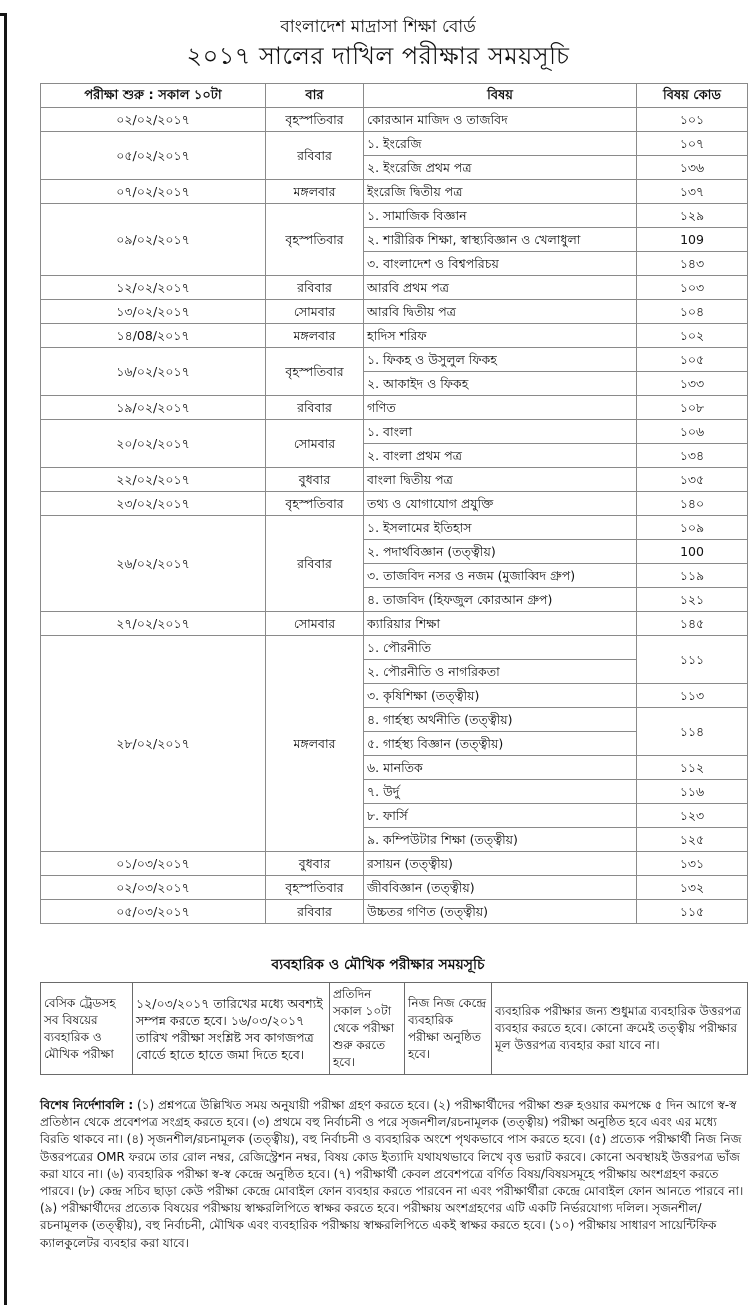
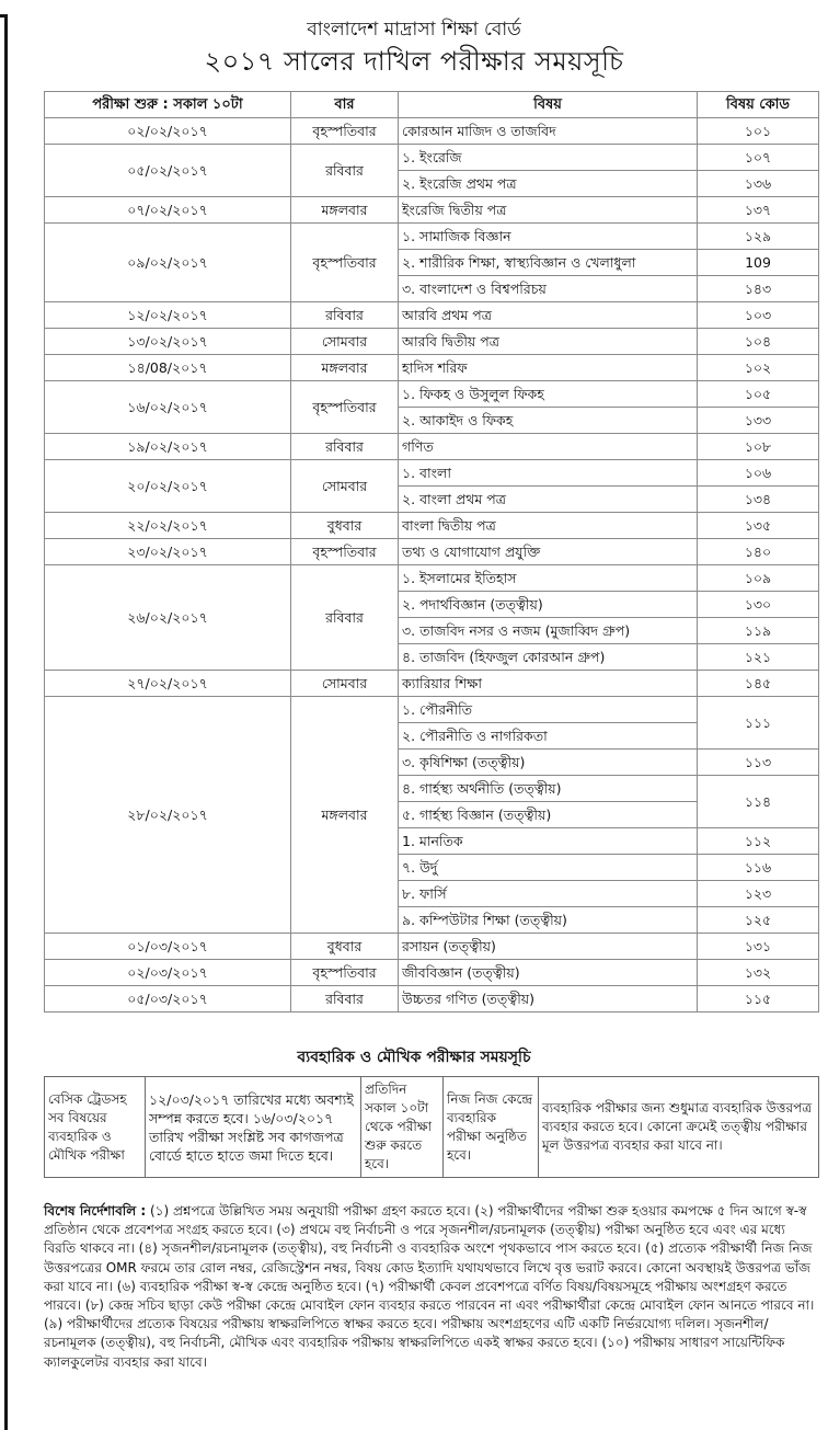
  বাংলাদেশ মাদ্রাসা শিক্ষা বোর্ড
  ২০১৭ সালের দাখিল পরীক্ষার সময়সূচি
  পরীক্ষা শুরু : সকাল ১০টা	বার	বিষয়	বিষয় কোড
  ০২/০২/২০১৭	বৃহস্পতিবার	কোরআন মাজিদ ও তাজবিদ	১০১
  ০৫/০২/২০১৭	রবিবার	১. ইংরেজি	১০৭
  ২. ইংরেজি প্রথম পত্র	১৩৬
  ০৭/০২/২০১৭	মঙ্গলবার	ইংরেজি দ্বিতীয় পত্র	১৩৭
  ০৯/০২/২০১৭	বৃহস্পতিবার	১. সামাজিক বিজ্ঞান	১২৯
  ২. শারীরিক শিক্ষা, স্বাস্থ্যবিজ্ঞান ও খেলাধুলা	109
  ৩. বাংলাদেশ ও বিশ্বপরিচয়	১৪৩
  ১২/০২/২০১৭	রবিবার	আরবি প্রথম পত্র	১০৩
  ১৩/০২/২০১৭	সোমবার	আরবি দ্বিতীয় পত্র	১০৪
  ১৪/08/২০১৭	মঙ্গলবার	হাদিস শরিফ	১০২
  ১৬/০২/২০১৭	বৃহস্পতিবার	১. ফিকহ ও উসুলুল ফিকহ	১০৫
  ২. আকাইদ ও ফিকহ	১৩৩
  ১৯/০২/২০১৭	রবিবার	গণিত	১০৮
  ২০/০২/২০১৭	সোমবার	১. বাংলা	১০৬
  ২. বাংলা প্রথম পত্র	১৩৪
  ২২/০২/২০১৭	বুধবার	বাংলা দ্বিতীয় পত্র	১৩৫
  ২৩/০২/২০১৭	বৃহস্পতিবার	তথ্য ও যোগাযোগ প্রযুক্তি	১৪০
  ২৬/০২/২০১৭	রবিবার	১. ইসলামের ইতিহাস	১০৯
- ২. পদার্থবিজ্ঞান (তত্ত্বীয়)	100
+ ২. পদার্থবিজ্ঞান (তত্ত্বীয়)	১৩০
  ৩. তাজবিদ নসর ও নজম (মুজাব্বিদ গ্রুপ)	১১৯
  ৪. তাজবিদ (হিফজুল কোরআন গ্রুপ)	১২১
  ২৭/০২/২০১৭	সোমবার	ক্যারিয়ার শিক্ষা	১৪৫
  ২৮/০২/২০১৭	মঙ্গলবার	১. পৌরনীতি	১১১
  ২. পৌরনীতি ও নাগরিকতা
  ৩. কৃষিশিক্ষা (তত্ত্বীয়)	১১৩
  ৪. গার্হস্থ্য অর্থনীতি (তত্ত্বীয়)	১১৪
  ৫. গার্হস্থ্য বিজ্ঞান (তত্ত্বীয়)
- ৬. মানতিক	১১২
+ 1. মানতিক	১১২
  ৭. উর্দু	১১৬
  ৮. ফার্সি	১২৩
  ৯. কম্পিউটার শিক্ষা (তত্ত্বীয়)	১২৫
  ০১/০৩/২০১৭	বুধবার	রসায়ন (তত্ত্বীয়)	১৩১
  ০২/০৩/২০১৭	বৃহস্পতিবার	জীববিজ্ঞান (তত্ত্বীয়)	১৩২
  ০৫/০৩/২০১৭	রবিবার	উচ্চতর গণিত (তত্ত্বীয়)	১১৫
  ব্যবহারিক ও মৌখিক পরীক্ষার সময়সূচি
  বেসিক ট্রেডসহ সব বিষয়ের ব্যবহারিক ও মৌখিক পরীক্ষা	১২/০৩/২০১৭ তারিখের মধ্যে অবশ্যই সম্পন্ন করতে হবে। ১৬/০৩/২০১৭ তারিখ পরীক্ষা সংশ্লিষ্ট সব কাগজপত্র বোর্ডে হাতে হাতে জমা দিতে হবে।	প্রতিদিন সকাল ১০টা থেকে পরীক্ষা শুরু করতে হবে।	নিজ নিজ কেন্দ্রে ব্যবহারিক পরীক্ষা অনুষ্ঠিত হবে।	ব্যবহারিক পরীক্ষার জন্য শুধুমাত্র ব্যবহারিক উত্তরপত্র ব্যবহার করতে হবে। কোনো ক্রমেই তত্ত্বীয় পরীক্ষার মূল উত্তরপত্র ব্যবহার করা যাবে না।
  বিশেষ নির্দেশাবলি : (১) প্রশ্নপত্রে উল্লিখিত সময় অনুযায়ী পরীক্ষা গ্রহণ করতে হবে। (২) পরীক্ষার্থীদের পরীক্ষা শুরু হওয়ার কমপক্ষে ৫ দিন আগে স্ব-স্ব প্রতিষ্ঠান থেকে প্রবেশপত্র সংগ্রহ করতে হবে। (৩) প্রথমে বহু নির্বাচনী ও পরে সৃজনশীল/রচনামূলক (তত্ত্বীয়) পরীক্ষা অনুষ্ঠিত হবে এবং এর মধ্যে বিরতি থাকবে না। (৪) সৃজনশীল/রচনামূলক (তত্ত্বীয়), বহু নির্বাচনী ও ব্যবহারিক অংশে পৃথকভাবে পাস করতে হবে। (৫) প্রত্যেক পরীক্ষার্থী নিজ নিজ উত্তরপত্রের OMR ফরমে তার রোল নম্বর, রেজিস্ট্রেশন নম্বর, বিষয় কোড ইত্যাদি যথাযথভাবে লিখে বৃত্ত ভরাট করবে। কোনো অবস্থায়ই উত্তরপত্র ভাঁজ করা যাবে না। (৬) ব্যবহারিক পরীক্ষা স্ব-স্ব কেন্দ্রে অনুষ্ঠিত হবে। (৭) পরীক্ষার্থী কেবল প্রবেশপত্রে বর্ণিত বিষয়/বিষয়সমূহে পরীক্ষায় অংশগ্রহণ করতে পারবে। (৮) কেন্দ্র সচিব ছাড়া কেউ পরীক্ষা কেন্দ্রে মোবাইল ফোন ব্যবহার করতে পারবেন না এবং পরীক্ষার্থীরা কেন্দ্রে মোবাইল ফোন আনতে পারবে না। (৯) পরীক্ষার্থীদের প্রত্যেক বিষয়ের পরীক্ষায় স্বাক্ষরলিপিতে স্বাক্ষর করতে হবে। পরীক্ষায় অংশগ্রহণের এটি একটি নির্ভরযোগ্য দলিল। সৃজনশীল/রচনামূলক (তত্ত্বীয়), বহু নির্বাচনী, মৌখিক এবং ব্যবহারিক পরীক্ষায় স্বাক্ষরলিপিতে একই স্বাক্ষর করতে হবে। (১০) পরীক্ষায় সাধারণ সায়েন্টিফিক ক্যালকুলেটর ব্যবহার করা যাবে।
